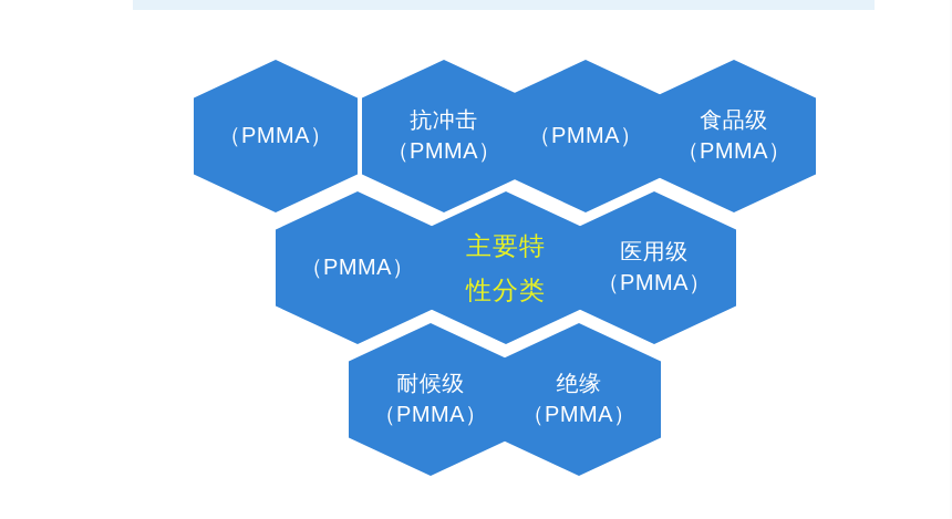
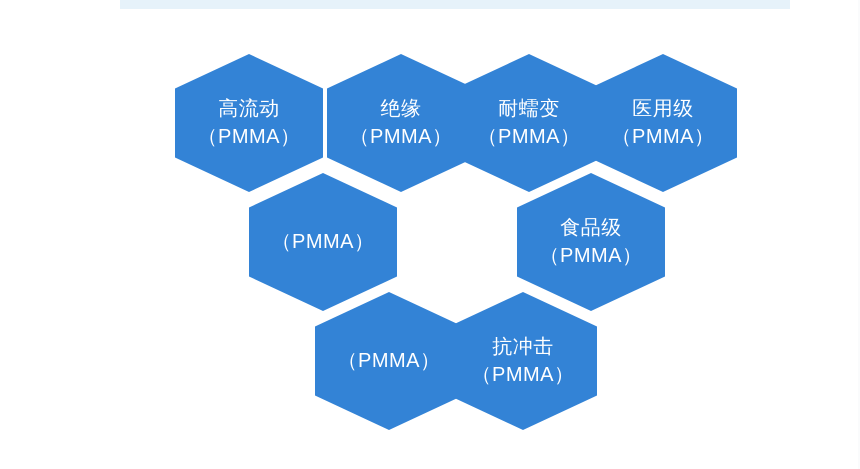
+ 高流动
  （PMMA）
- 抗冲击
+ 绝缘
  （PMMA）
+ 耐蠕变
  （PMMA）
- 食品级
+ 医用级
  （PMMA）
  （PMMA）
- 主要特
- 性分类
- 医用级
+ 食品级
  （PMMA）
- 耐候级
  （PMMA）
- 绝缘
+ 抗冲击
  （PMMA）
